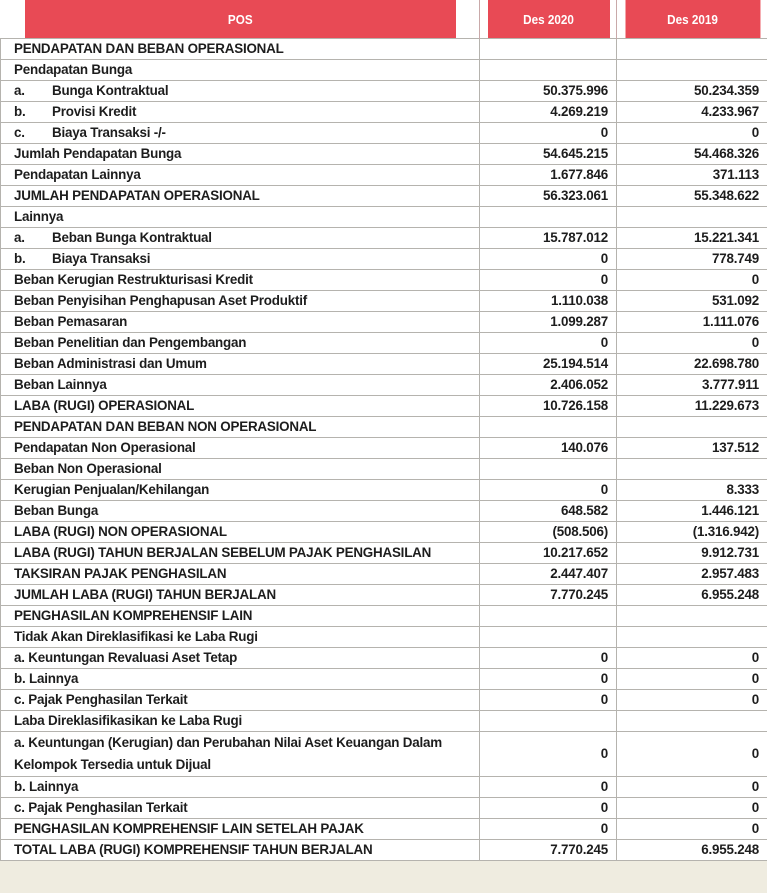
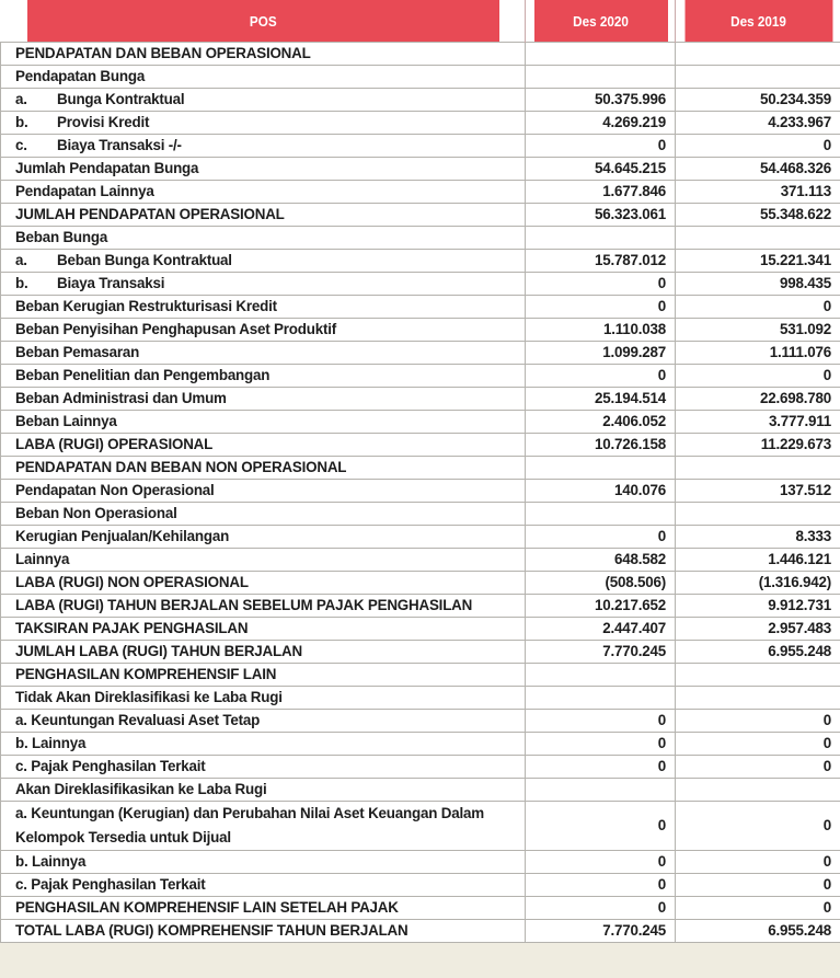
  POS	Des 2020	Des 2019
  PENDAPATAN DAN BEBAN OPERASIONAL
  Pendapatan Bunga
  a. Bunga Kontraktual	50.375.996	50.234.359
  b. Provisi Kredit	4.269.219	4.233.967
  c. Biaya Transaksi -/-	0	0
  Jumlah Pendapatan Bunga	54.645.215	54.468.326
  Pendapatan Lainnya	1.677.846	371.113
  JUMLAH PENDAPATAN OPERASIONAL	56.323.061	55.348.622
- Lainnya
+ Beban Bunga
  a. Beban Bunga Kontraktual	15.787.012	15.221.341
- b. Biaya Transaksi	0	778.749
+ b. Biaya Transaksi	0	998.435
  Beban Kerugian Restrukturisasi Kredit	0	0
  Beban Penyisihan Penghapusan Aset Produktif	1.110.038	531.092
  Beban Pemasaran	1.099.287	1.111.076
  Beban Penelitian dan Pengembangan	0	0
  Beban Administrasi dan Umum	25.194.514	22.698.780
  Beban Lainnya	2.406.052	3.777.911
  LABA (RUGI) OPERASIONAL	10.726.158	11.229.673
  PENDAPATAN DAN BEBAN NON OPERASIONAL
  Pendapatan Non Operasional	140.076	137.512
  Beban Non Operasional
  Kerugian Penjualan/Kehilangan	0	8.333
- Beban Bunga	648.582	1.446.121
+ Lainnya	648.582	1.446.121
  LABA (RUGI) NON OPERASIONAL	(508.506)	(1.316.942)
  LABA (RUGI) TAHUN BERJALAN SEBELUM PAJAK PENGHASILAN	10.217.652	9.912.731
  TAKSIRAN PAJAK PENGHASILAN	2.447.407	2.957.483
  JUMLAH LABA (RUGI) TAHUN BERJALAN	7.770.245	6.955.248
  PENGHASILAN KOMPREHENSIF LAIN
  Tidak Akan Direklasifikasi ke Laba Rugi
  a. Keuntungan Revaluasi Aset Tetap	0	0
  b. Lainnya	0	0
  c. Pajak Penghasilan Terkait	0	0
- Laba Direklasifikasikan ke Laba Rugi
+ Akan Direklasifikasikan ke Laba Rugi
  a. Keuntungan (Kerugian) dan Perubahan Nilai Aset Keuangan Dalam Kelompok Tersedia untuk Dijual	0	0
  b. Lainnya	0	0
  c. Pajak Penghasilan Terkait	0	0
  PENGHASILAN KOMPREHENSIF LAIN SETELAH PAJAK	0	0
  TOTAL LABA (RUGI) KOMPREHENSIF TAHUN BERJALAN	7.770.245	6.955.248
